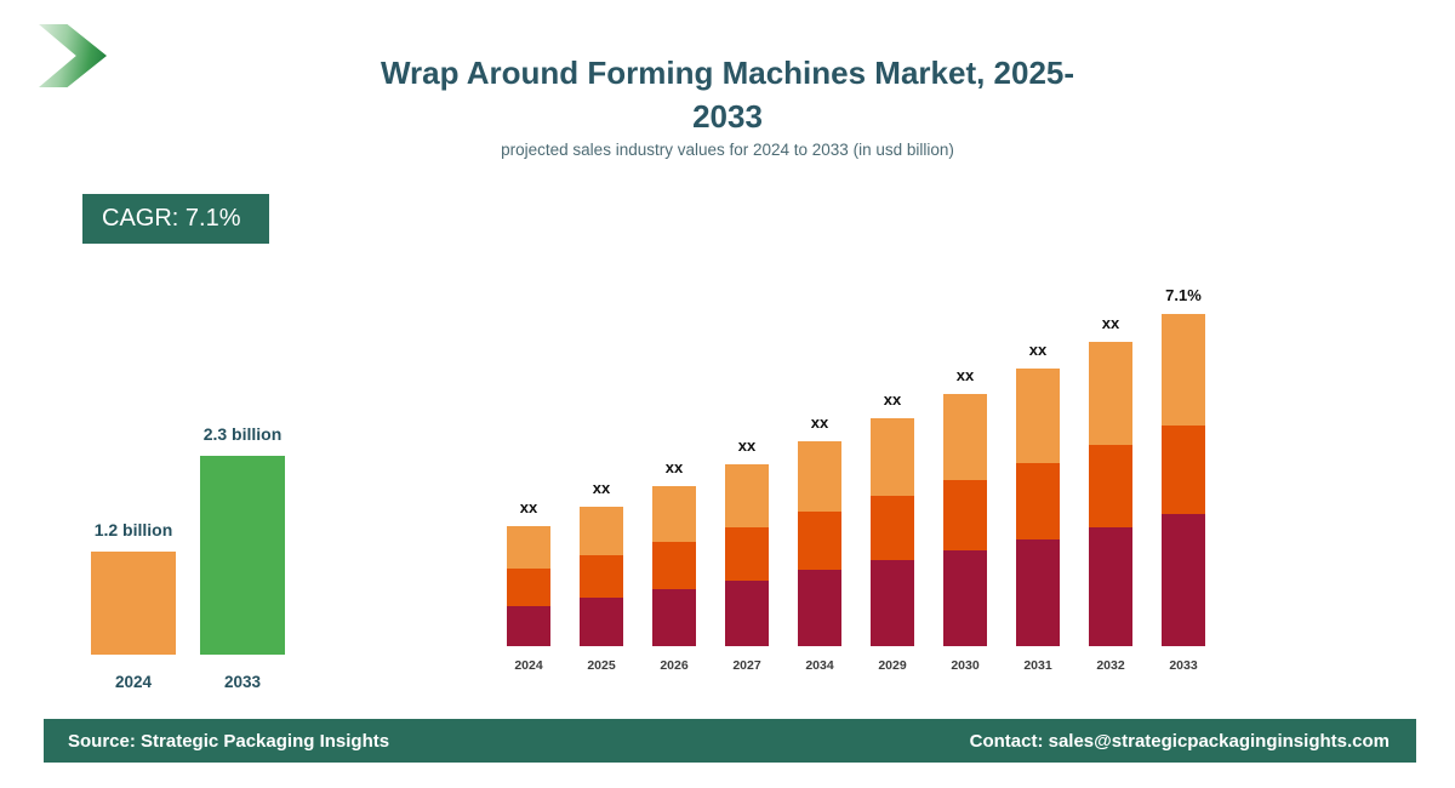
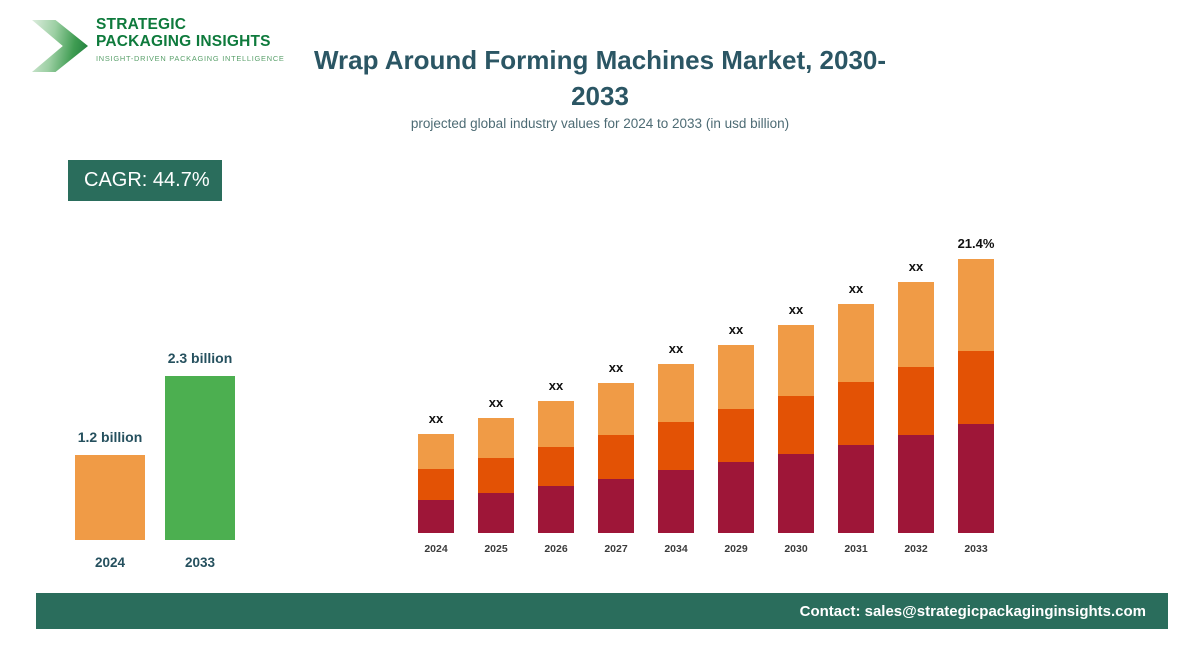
+ STRATEGIC
+ PACKAGING INSIGHTS
+ INSIGHT-DRIVEN PACKAGING INTELLIGENCE
- Wrap Around Forming Machines Market, 2025-2033
+ Wrap Around Forming Machines Market, 2030-2033
- projected sales industry values for 2024 to 2033 (in usd billion)
+ projected global industry values for 2024 to 2033 (in usd billion)
- CAGR: 7.1%
+ CAGR: 44.7%
  1.2 billion
  2024
  2.3 billion
  2033
  xx
  2024
  xx
  2025
  xx
  2026
  xx
  2027
  xx
  2034
  xx
  2029
  xx
  2030
  xx
  2031
  xx
  2032
- 7.1%
+ 21.4%
  2033
- Source: Strategic Packaging Insights
  Contact: sales@strategicpackaginginsights.com
